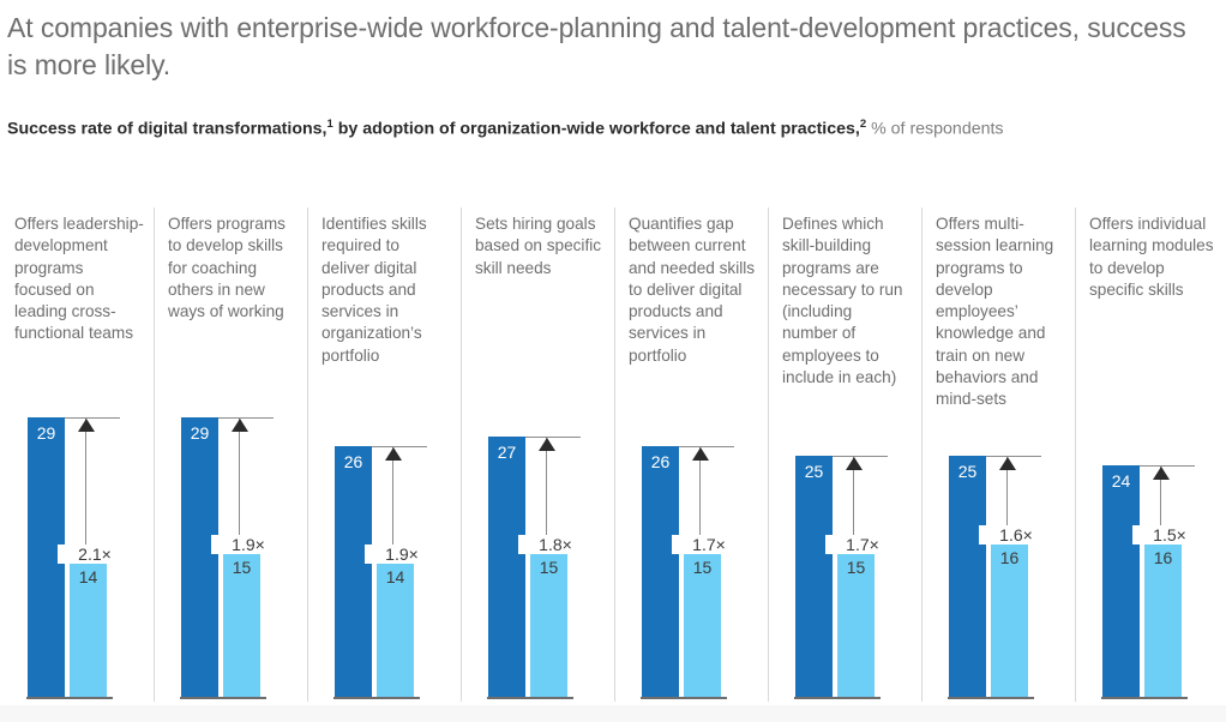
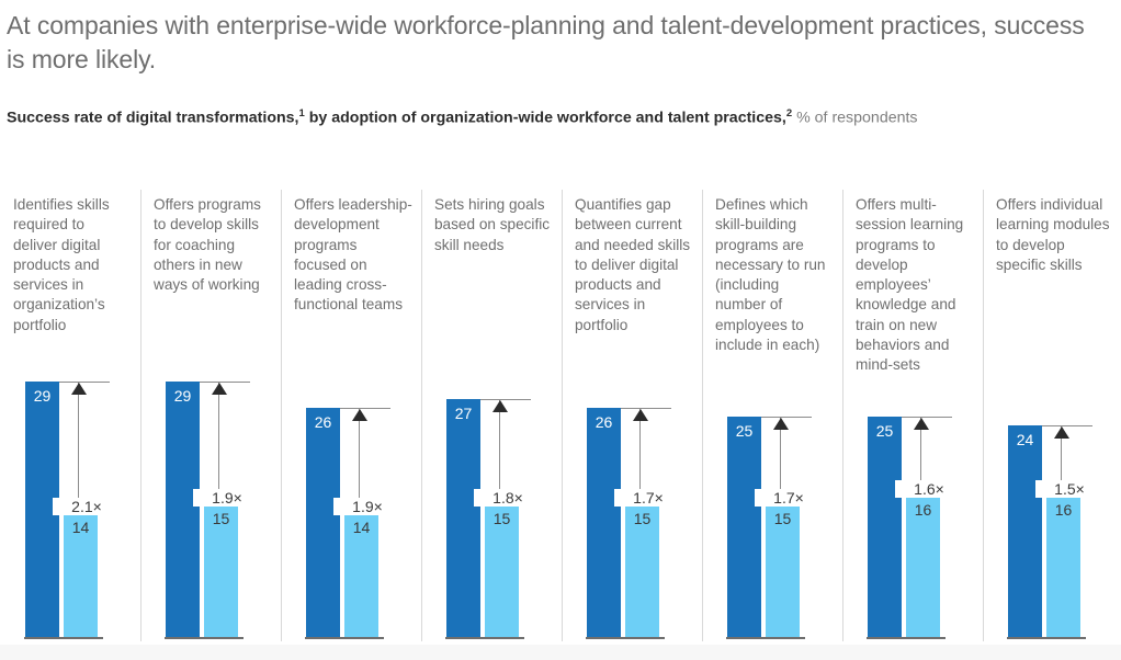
  At companies with enterprise-wide workforce-planning and talent-development practices, success is more likely.
  Success rate of digital transformations,1 by adoption of organization-wide workforce and talent practices,2 % of respondents
- Offers leadership-development programs focused on leading cross-functional teams
+ Identifies skills required to deliver digital products and services in organization’s portfolio
  29
  14
  2.1×
  Offers programs to develop skills for coaching others in new ways of working
  29
  15
  1.9×
- Identifies skills required to deliver digital products and services in organization’s portfolio
+ Offers leadership-development programs focused on leading cross-functional teams
  26
  14
  1.9×
  Sets hiring goals based on specific skill needs
  27
  15
  1.8×
  Quantifies gap between current and needed skills to deliver digital products and services in portfolio
  26
  15
  1.7×
  Defines which skill-building programs are necessary to run (including number of employees to include in each)
  25
  15
  1.7×
  Offers multi-session learning programs to develop employees’ knowledge and train on new behaviors and mind-sets
  25
  16
  1.6×
  Offers individual learning modules to develop specific skills
  24
  16
  1.5×
